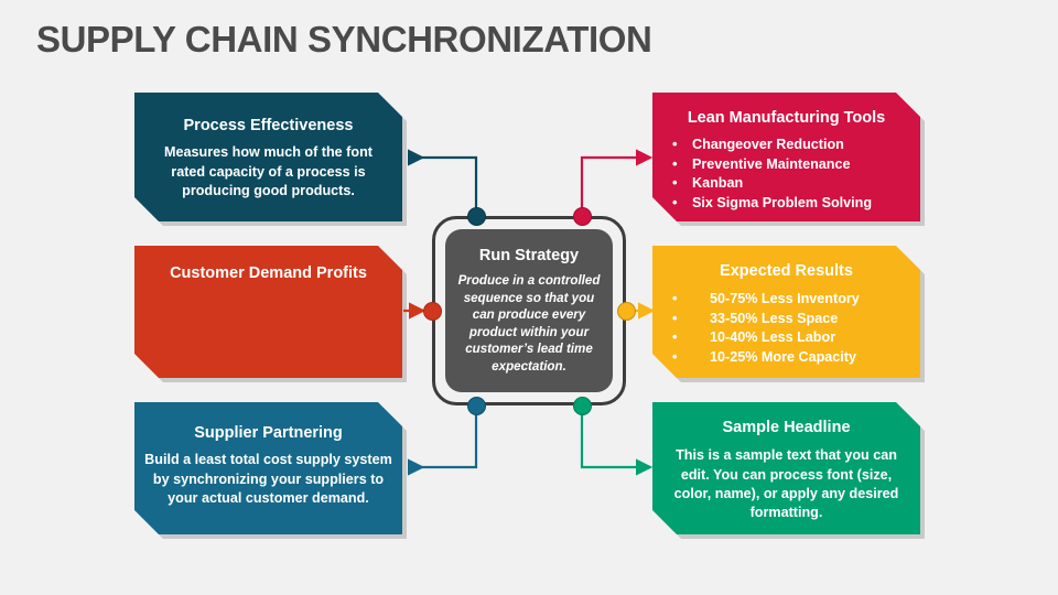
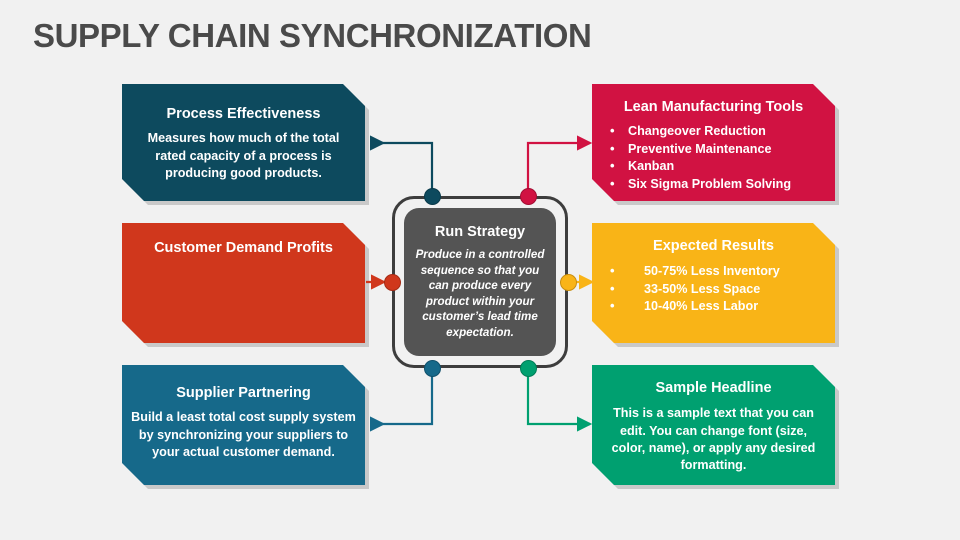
  SUPPLY CHAIN SYNCHRONIZATION
  Process Effectiveness
- Measures how much of the font rated capacity of a process is producing good products.
+ Measures how much of the total rated capacity of a process is producing good products.
  Customer Demand Profits
  Supplier Partnering
  Build a least total cost supply system by synchronizing your suppliers to your actual customer demand.
  Lean Manufacturing Tools
  Changeover Reduction
  Preventive Maintenance
  Kanban
  Six Sigma Problem Solving
  Expected Results
  50-75% Less Inventory
  33-50% Less Space
  10-40% Less Labor
- 10-25% More Capacity
  Sample Headline
- This is a sample text that you can edit. You can process font (size, color, name), or apply any desired formatting.
+ This is a sample text that you can edit. You can change font (size, color, name), or apply any desired formatting.
  Run Strategy
  Produce in a controlled sequence so that you can produce every product within your customer’s lead time expectation.
